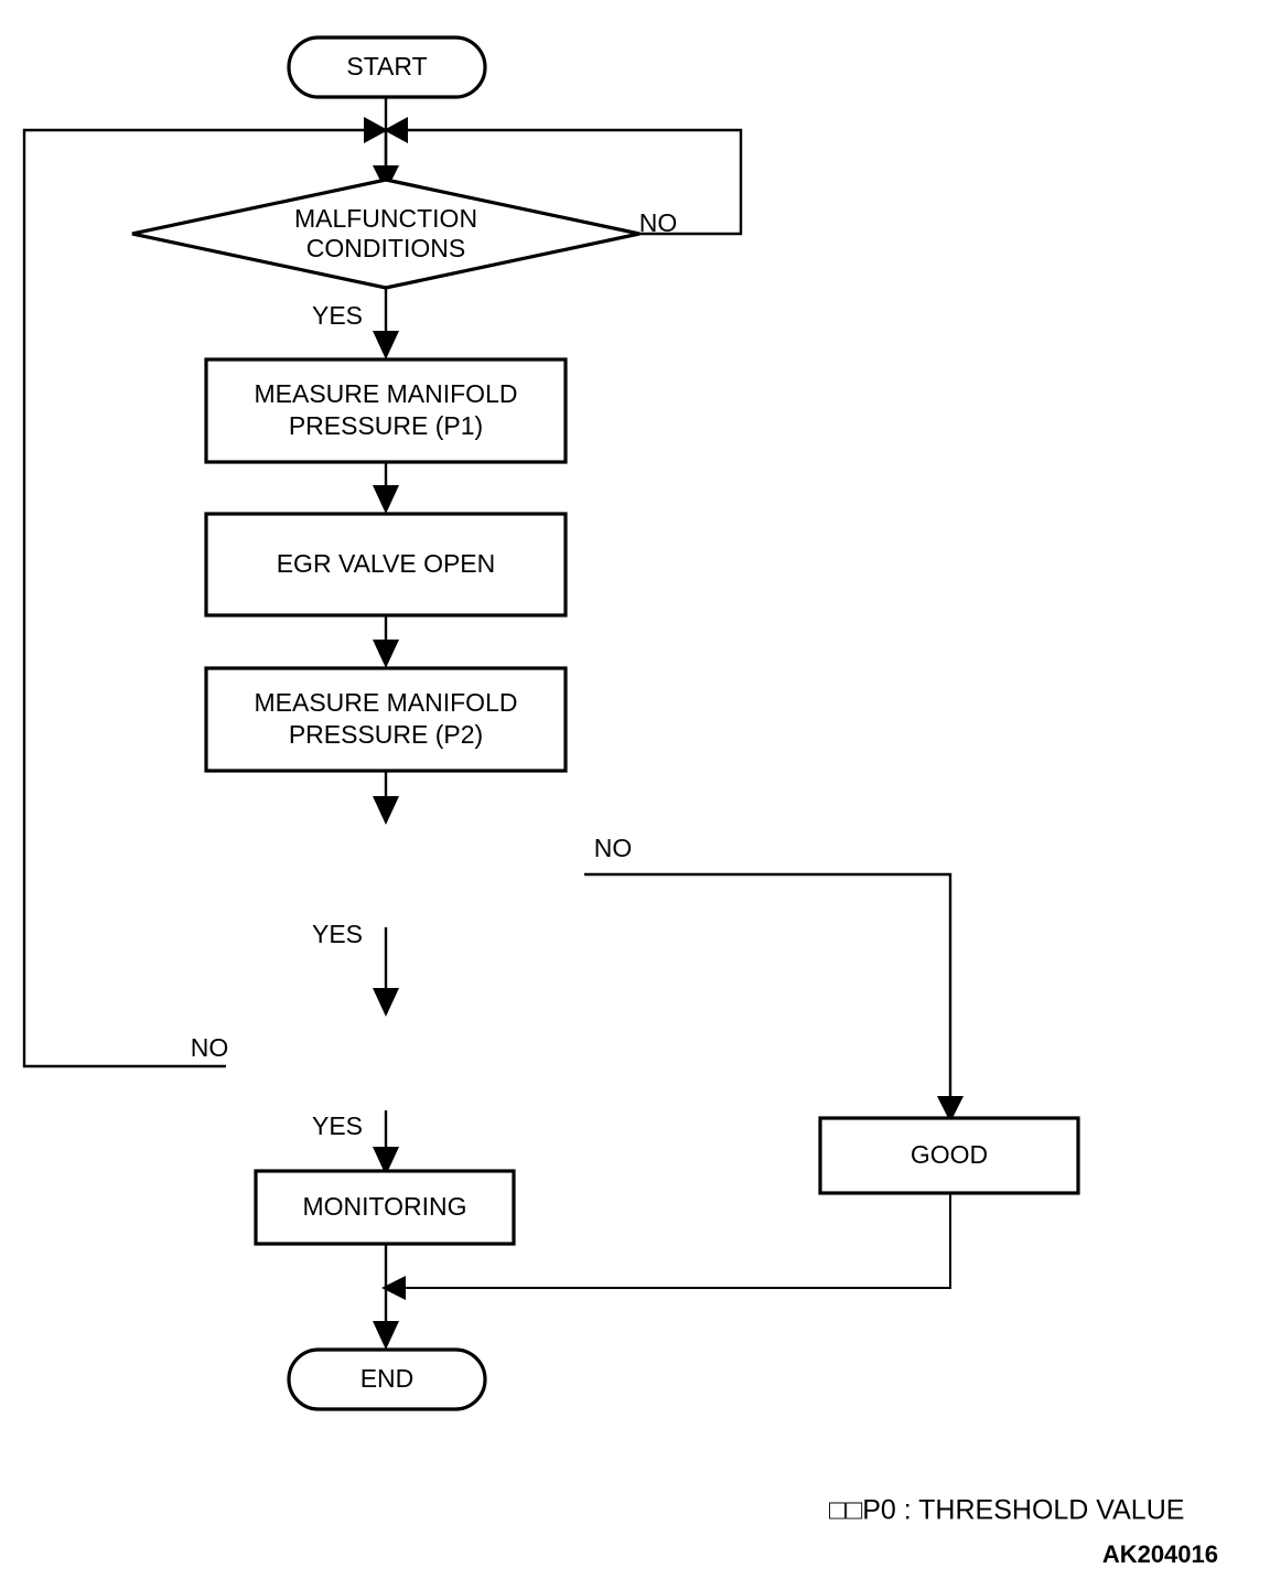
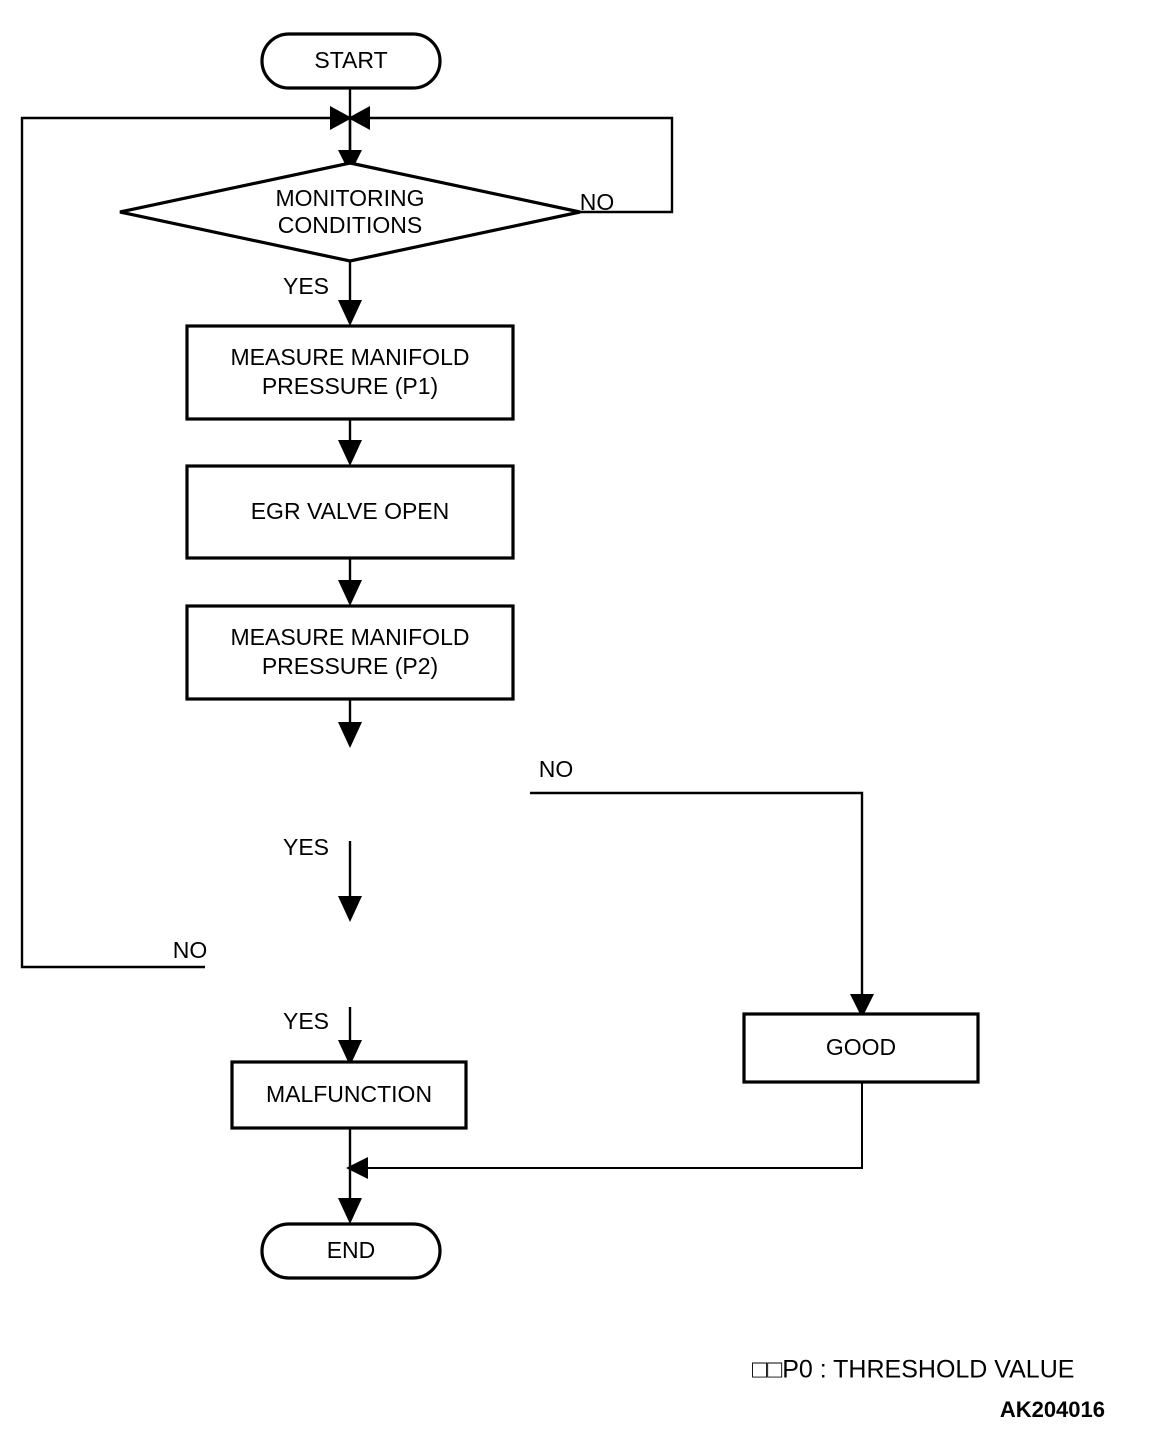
  START
- MALFUNCTION
+ MONITORING
  CONDITIONS
  MEASURE MANIFOLD
  PRESSURE (P1)
  EGR VALVE OPEN
  MEASURE MANIFOLD
  PRESSURE (P2)
- MONITORING
+ MALFUNCTION
  GOOD
  END
  NO
  YES
  NO
  YES
  NO
  YES
  □□P0 : THRESHOLD VALUE
  AK204016
